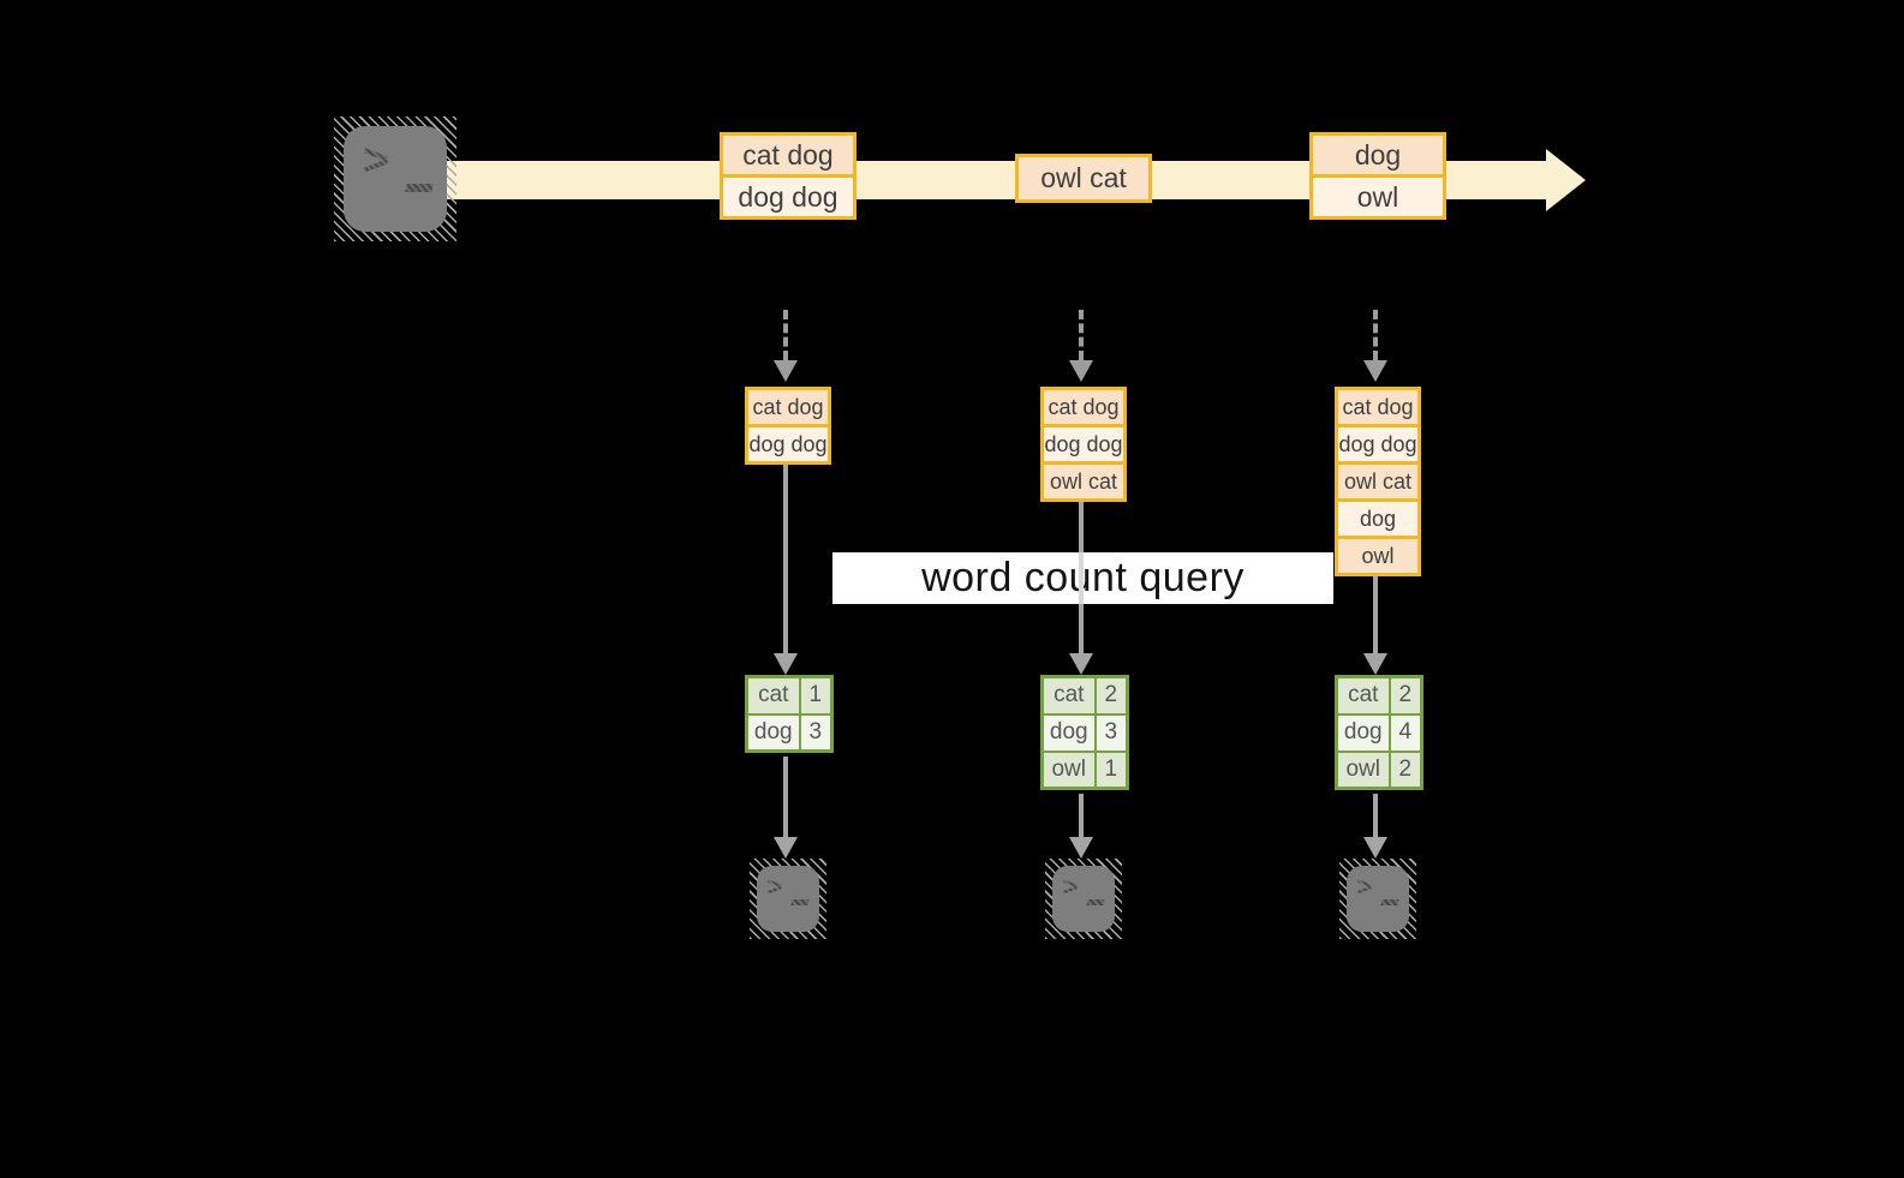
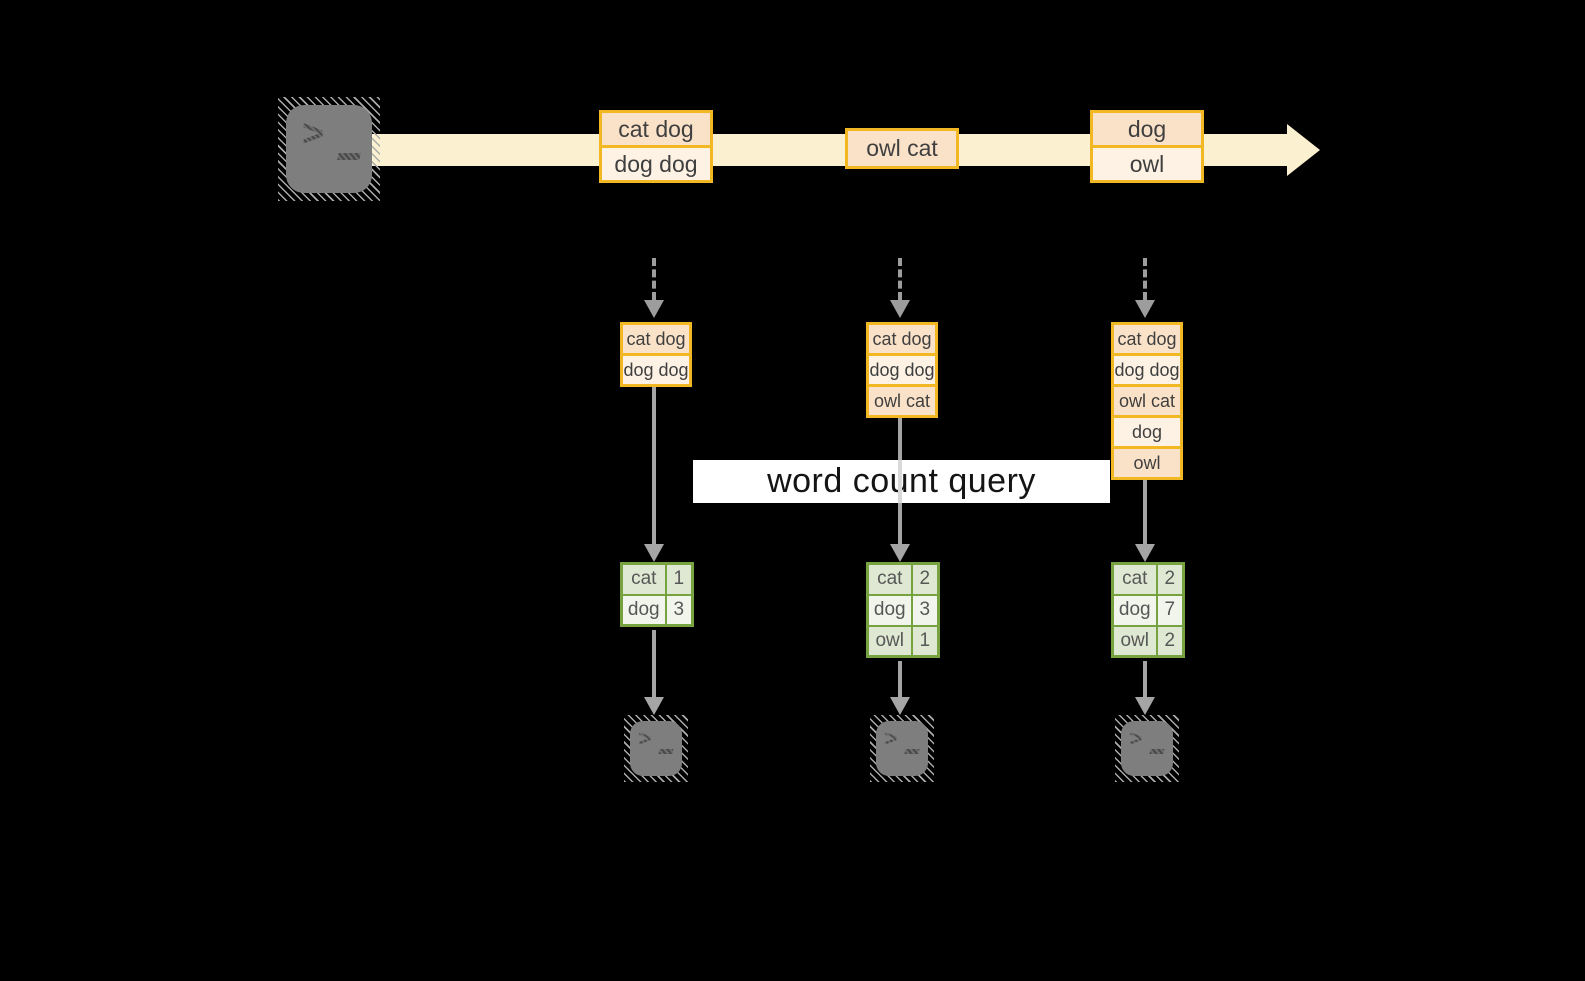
  >
  cat dog
  dog dog
  owl cat
  dog
  owl
  cat dog
  dog dog
  cat dog
  dog dog
  owl cat
  cat dog
  dog dog
  owl cat
  dog
  owl
  word cont query
  cat	1
  dog	3
  cat	2
  dog	3
  owl	1
  cat	2
- dog	4
+ dog	7
  owl	2
  >
  >
  >
